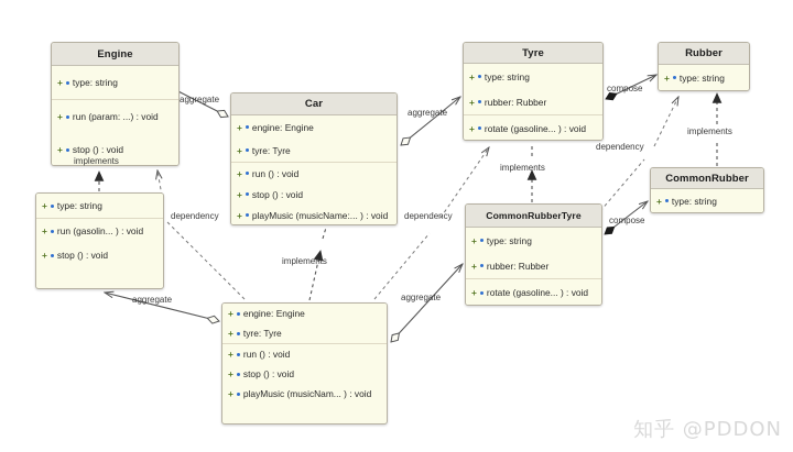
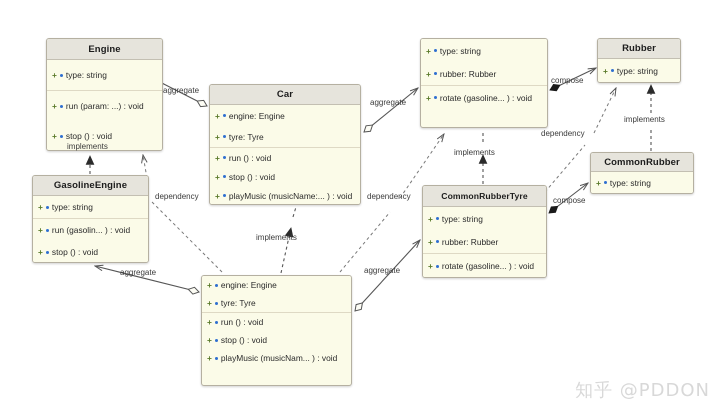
  Engine
  +
  type: string
  +
  run (param: ...) : void
  +
  stop () : void
  Car
  +
  engine: Engine
  +
  tyre: Tyre
  +
  run () : void
  +
  stop () : void
  +
  playMusic (musicName:... ) : void
- Tyre
  +
  type: string
  +
  rubber: Rubber
  +
  rotate (gasoline... ) : void
  Rubber
  +
  type: string
+ GasolineEngine
  +
  type: string
  +
  run (gasolin... ) : void
  +
  stop () : void
  CommonRubberTyre
  +
  type: string
  +
  rubber: Rubber
  +
  rotate (gasoline... ) : void
  CommonRubber
  +
  type: string
  +
  engine: Engine
  +
  tyre: Tyre
  +
  run () : void
  +
  stop () : void
  +
  playMusic (musicNam... ) : void
  aggregate
  aggregate
  compose
  implements
  implements
  implements
  implements
  dependency
  dependency
  dependency
  aggregate
  aggregate
  compose
  知乎 @PDDON
